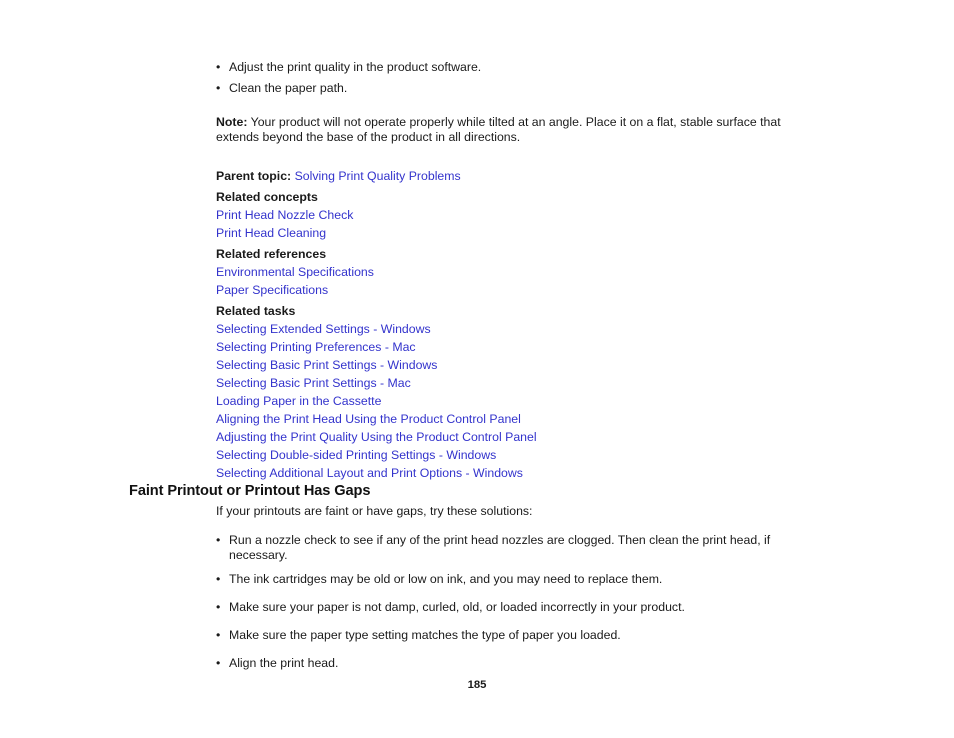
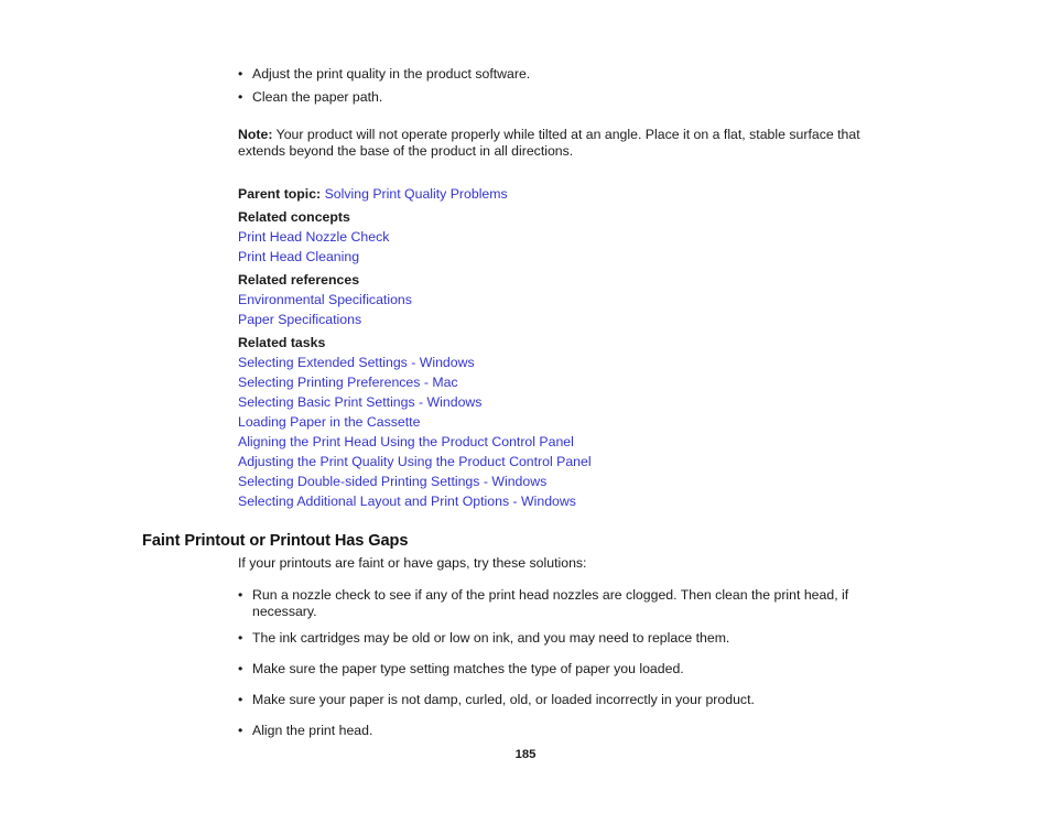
  •
  Adjust the print quality in the product software.
  •
  Clean the paper path.
  Note: Your product will not operate properly while tilted at an angle. Place it on a flat, stable surface that extends beyond the base of the product in all directions.
  Parent topic: Solving Print Quality Problems
  Related concepts
  Print Head Nozzle Check
  Print Head Cleaning
  Related references
  Environmental Specifications
  Paper Specifications
  Related tasks
  Selecting Extended Settings - Windows
  Selecting Printing Preferences - Mac
  Selecting Basic Print Settings - Windows
- Selecting Basic Print Settings - Mac
  Loading Paper in the Cassette
  Aligning the Print Head Using the Product Control Panel
  Adjusting the Print Quality Using the Product Control Panel
  Selecting Double-sided Printing Settings - Windows
  Selecting Additional Layout and Print Options - Windows
  Faint Printout or Printout Has Gaps
  If your printouts are faint or have gaps, try these solutions:
  •
  Run a nozzle check to see if any of the print head nozzles are clogged. Then clean the print head, if necessary.
  •
  The ink cartridges may be old or low on ink, and you may need to replace them.
  •
- Make sure your paper is not damp, curled, old, or loaded incorrectly in your product.
+ Make sure the paper type setting matches the type of paper you loaded.
  •
- Make sure the paper type setting matches the type of paper you loaded.
+ Make sure your paper is not damp, curled, old, or loaded incorrectly in your product.
  •
  Align the print head.
  185
